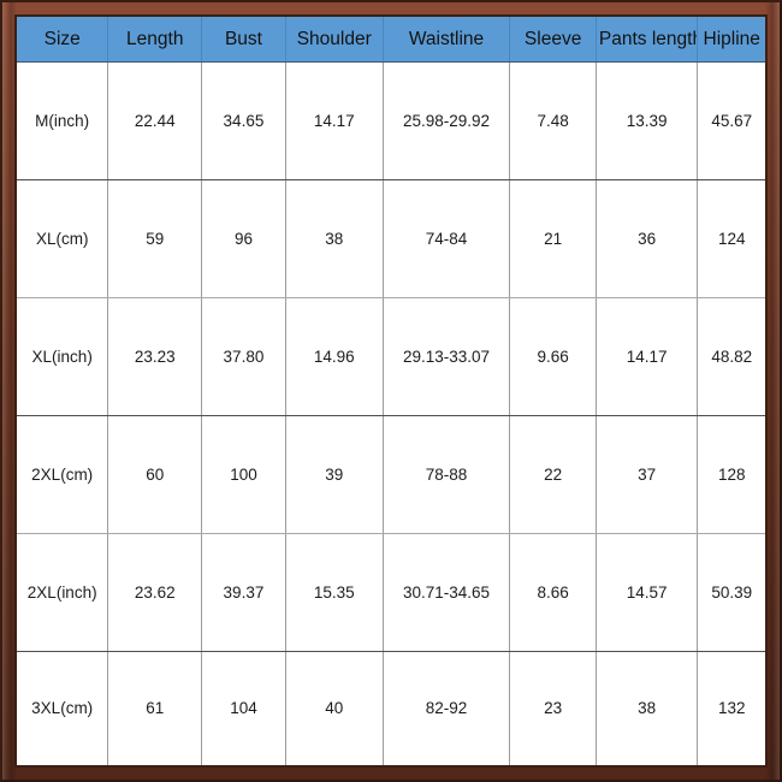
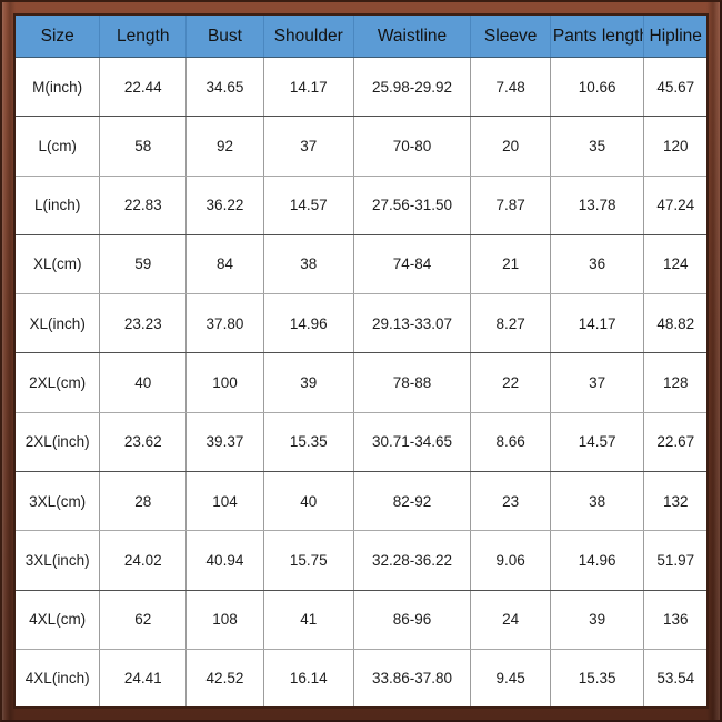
  Size	Length	Bust	Shoulder	Waistline	Sleeve	Pants lengt	Hipline
- M(inch)	22.44	34.65	14.17	25.98-29.92	7.48	13.39	45.67
+ M(inch)	22.44	34.65	14.17	25.98-29.92	7.48	10.66	45.67
+ L(cm)	58	92	37	70-80	20	35	120
+ L(inch)	22.83	36.22	14.57	27.56-31.50	7.87	13.78	47.24
- XL(cm)	59	96	38	74-84	21	36	124
+ XL(cm)	59	84	38	74-84	21	36	124
- XL(inch)	23.23	37.80	14.96	29.13-33.07	9.66	14.17	48.82
+ XL(inch)	23.23	37.80	14.96	29.13-33.07	8.27	14.17	48.82
- 2XL(cm)	60	100	39	78-88	22	37	128
+ 2XL(cm)	40	100	39	78-88	22	37	128
- 2XL(inch)	23.62	39.37	15.35	30.71-34.65	8.66	14.57	50.39
+ 2XL(inch)	23.62	39.37	15.35	30.71-34.65	8.66	14.57	22.67
- 3XL(cm)	61	104	40	82-92	23	38	132
+ 3XL(cm)	28	104	40	82-92	23	38	132
+ 3XL(inch)	24.02	40.94	15.75	32.28-36.22	9.06	14.96	51.97
+ 4XL(cm)	62	108	41	86-96	24	39	136
+ 4XL(inch)	24.41	42.52	16.14	33.86-37.80	9.45	15.35	53.54
